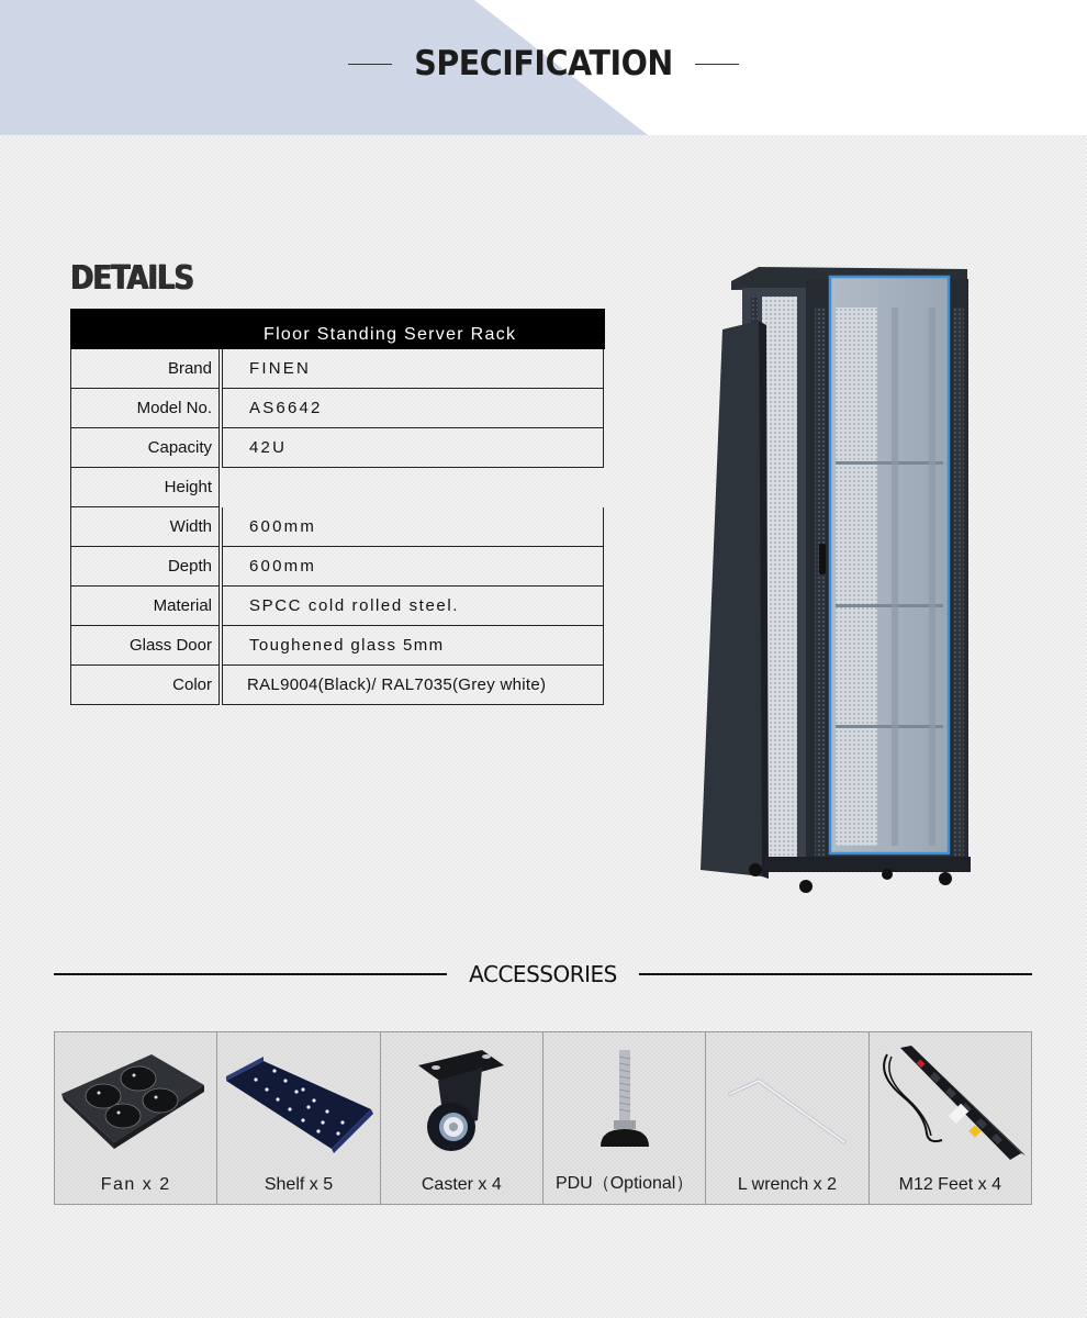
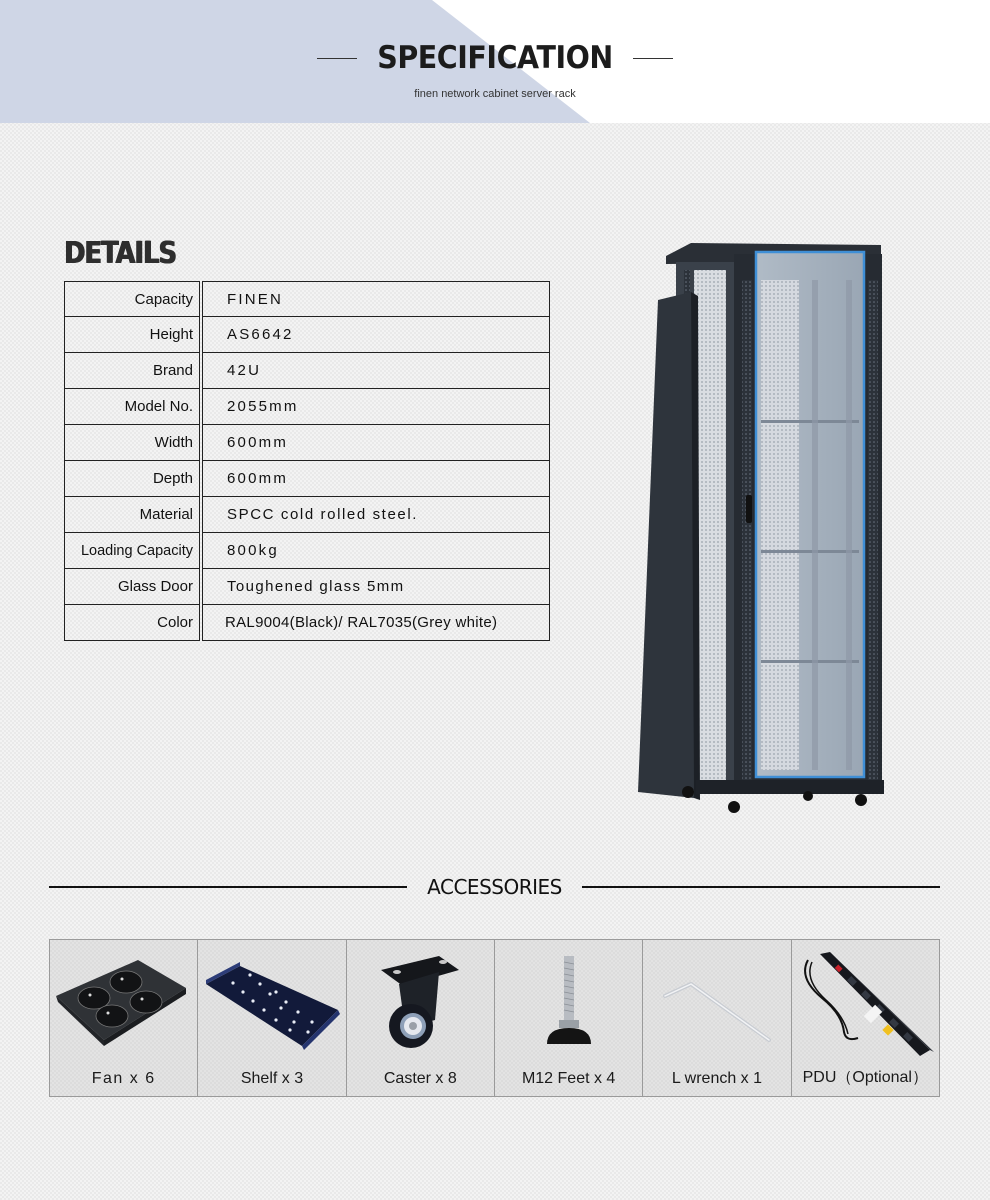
  SPECIFICATION
+ finen network cabinet server rack
  DETAILS
- Floor Standing Server Rack
- Brand
+ Capacity
  FINEN
- Model No.
+ Height
  AS6642
- Capacity
+ Brand
  42U
- Height
+ Model No.
+ 2055mm
  Width
  600mm
  Depth
  600mm
  Material
  SPCC cold rolled steel.
+ Loading Capacity
+ 800kg
  Glass Door
  Toughened glass 5mm
  Color
  RAL9004(Black)/ RAL7035(Grey white)
  ACCESSORIES
- Fan x 2
+ Fan x 6
- Shelf x 5
+ Shelf x 3
- Caster x 4
+ Caster x 8
- PDU（Optional）
+ M12 Feet x 4
- L wrench x 2
+ L wrench x 1
- M12 Feet x 4
+ PDU（Optional）
